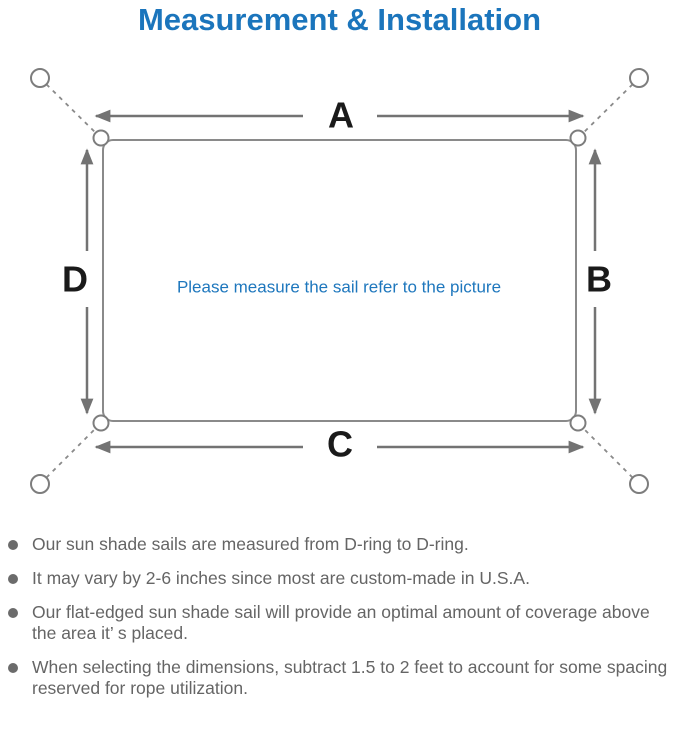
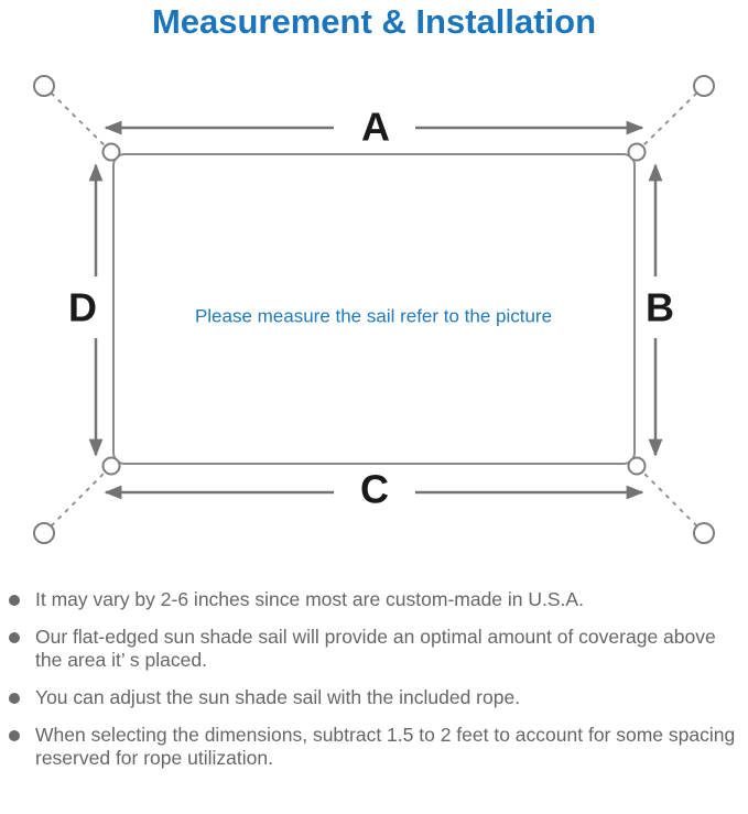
  Measurement & Installation
  A
  B
  C
  D
  Please measure the sail refer to the picture
- Our sun shade sails are measured from D-ring to D-ring.
  It may vary by 2-6 inches since most are custom-made in U.S.A.
  Our flat-edged sun shade sail will provide an optimal amount of coverage above the area it’ s placed.
+ You can adjust the sun shade sail with the included rope.
  When selecting the dimensions, subtract 1.5 to 2 feet to account for some spacing reserved for rope utilization.
